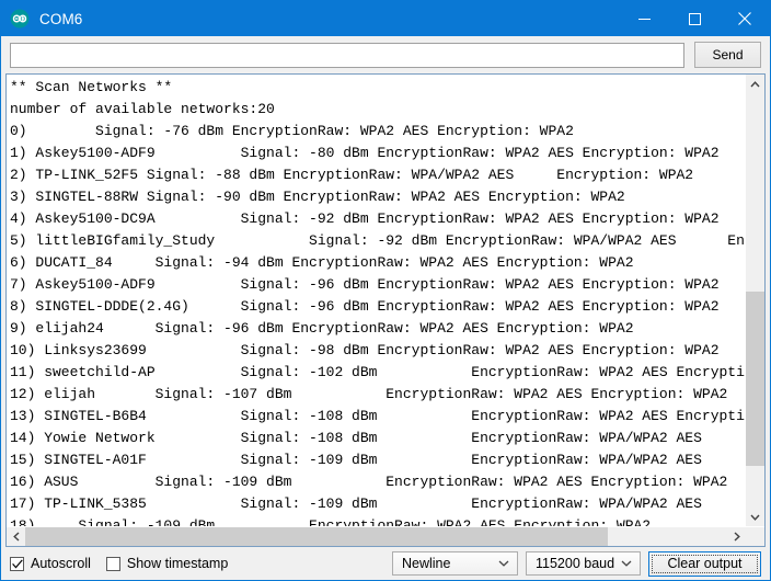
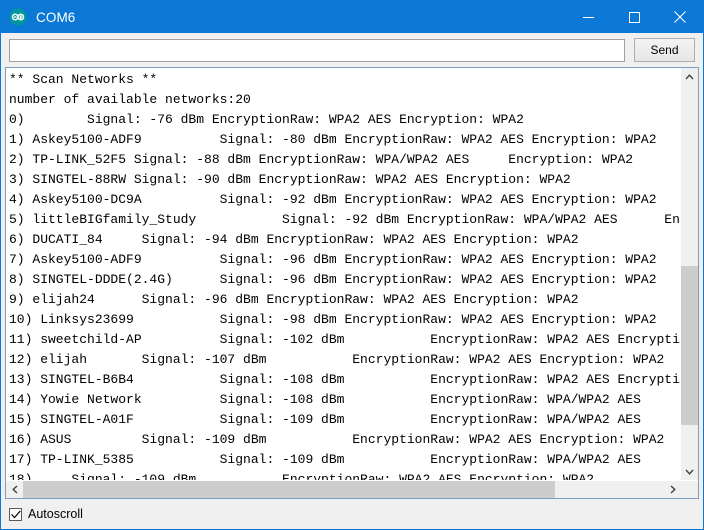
  COM6
  Send
  ** Scan Networks **
  number of available networks:20
  0) Signal: -76 dBm EncryptionRaw: WPA2 AES Encryption: WPA2
  1) Askey5100-ADF9 Signal: -80 dBm EncryptionRaw: WPA2 AES Encryption: WPA2
  2) TP-LINK_52F5 Signal: -88 dBm EncryptionRaw: WPA/WPA2 AES Encryption: WPA2
  3) SINGTEL-88RW Signal: -90 dBm EncryptionRaw: WPA2 AES Encryption: WPA2
  4) Askey5100-DC9A Signal: -92 dBm EncryptionRaw: WPA2 AES Encryption: WPA2
  5) littleBIGfamily_Study Signal: -92 dBm EncryptionRaw: WPA/WPA2 AES En
  6) DUCATI_84 Signal: -94 dBm EncryptionRaw: WPA2 AES Encryption: WPA2
  7) Askey5100-ADF9 Signal: -96 dBm EncryptionRaw: WPA2 AES Encryption: WPA2
  8) SINGTEL-DDDE(2.4G) Signal: -96 dBm EncryptionRaw: WPA2 AES Encryption: WPA2
  9) elijah24 Signal: -96 dBm EncryptionRaw: WPA2 AES Encryption: WPA2
  10) Linksys23699 Signal: -98 dBm EncryptionRaw: WPA2 AES Encryption: WPA2
  11) sweetchild-AP Signal: -102 dBm EncryptionRaw: WPA2 AES Encrypti
  12) elijah Signal: -107 dBm EncryptionRaw: WPA2 AES Encryption: WPA2
  13) SINGTEL-B6B4 Signal: -108 dBm EncryptionRaw: WPA2 AES Encrypti
  14) Yowie Network Signal: -108 dBm EncryptionRaw: WPA/WPA2 AES
  15) SINGTEL-A01F Signal: -109 dBm EncryptionRaw: WPA/WPA2 AES
  16) ASUS Signal: -109 dBm EncryptionRaw: WPA2 AES Encryption: WPA2
  17) TP-LINK_5385 Signal: -109 dBm EncryptionRaw: WPA/WPA2 AES
  Autoscroll
- Show timestamp
- Newline
- 115200 baud
- Clear output
